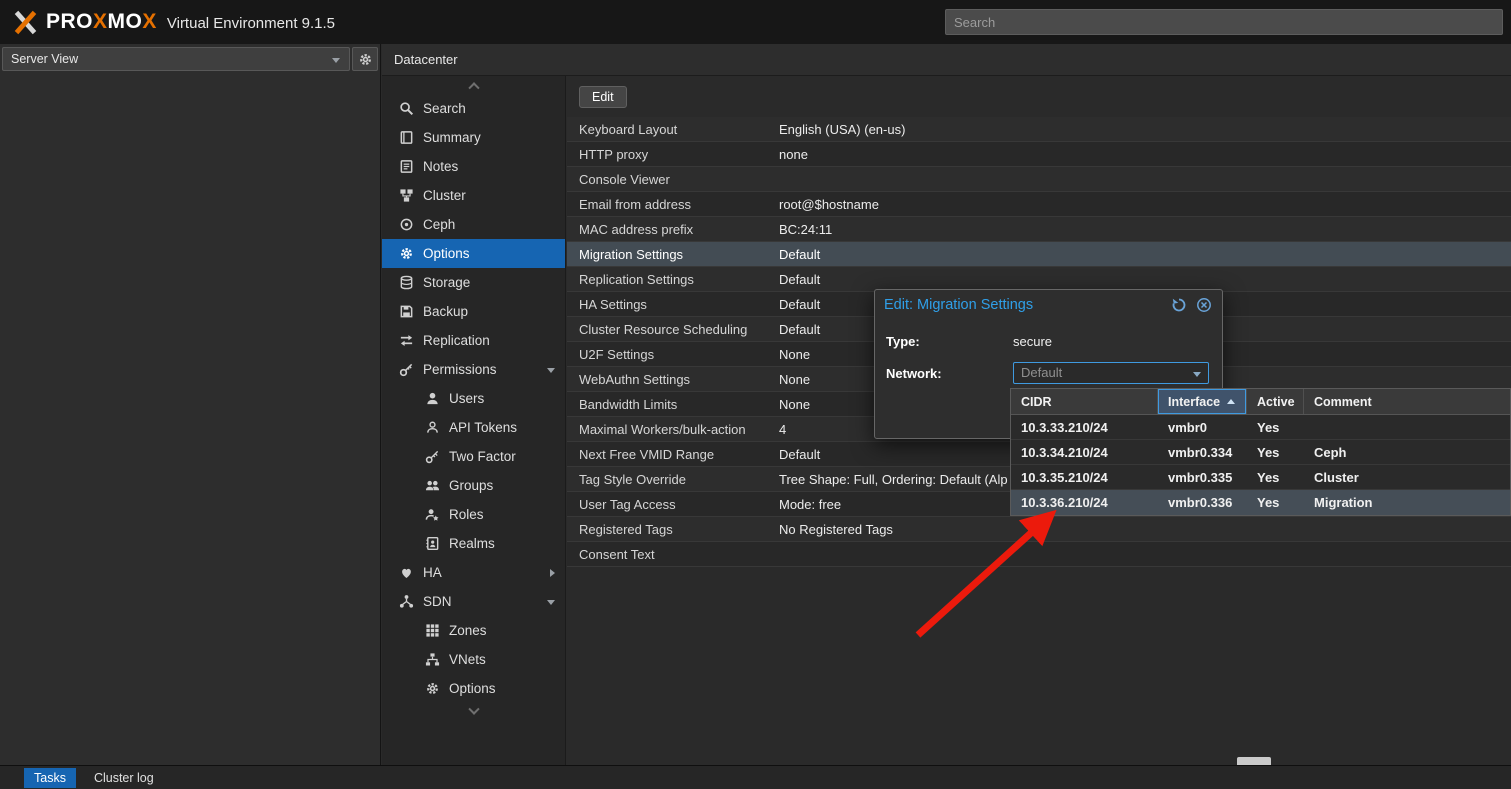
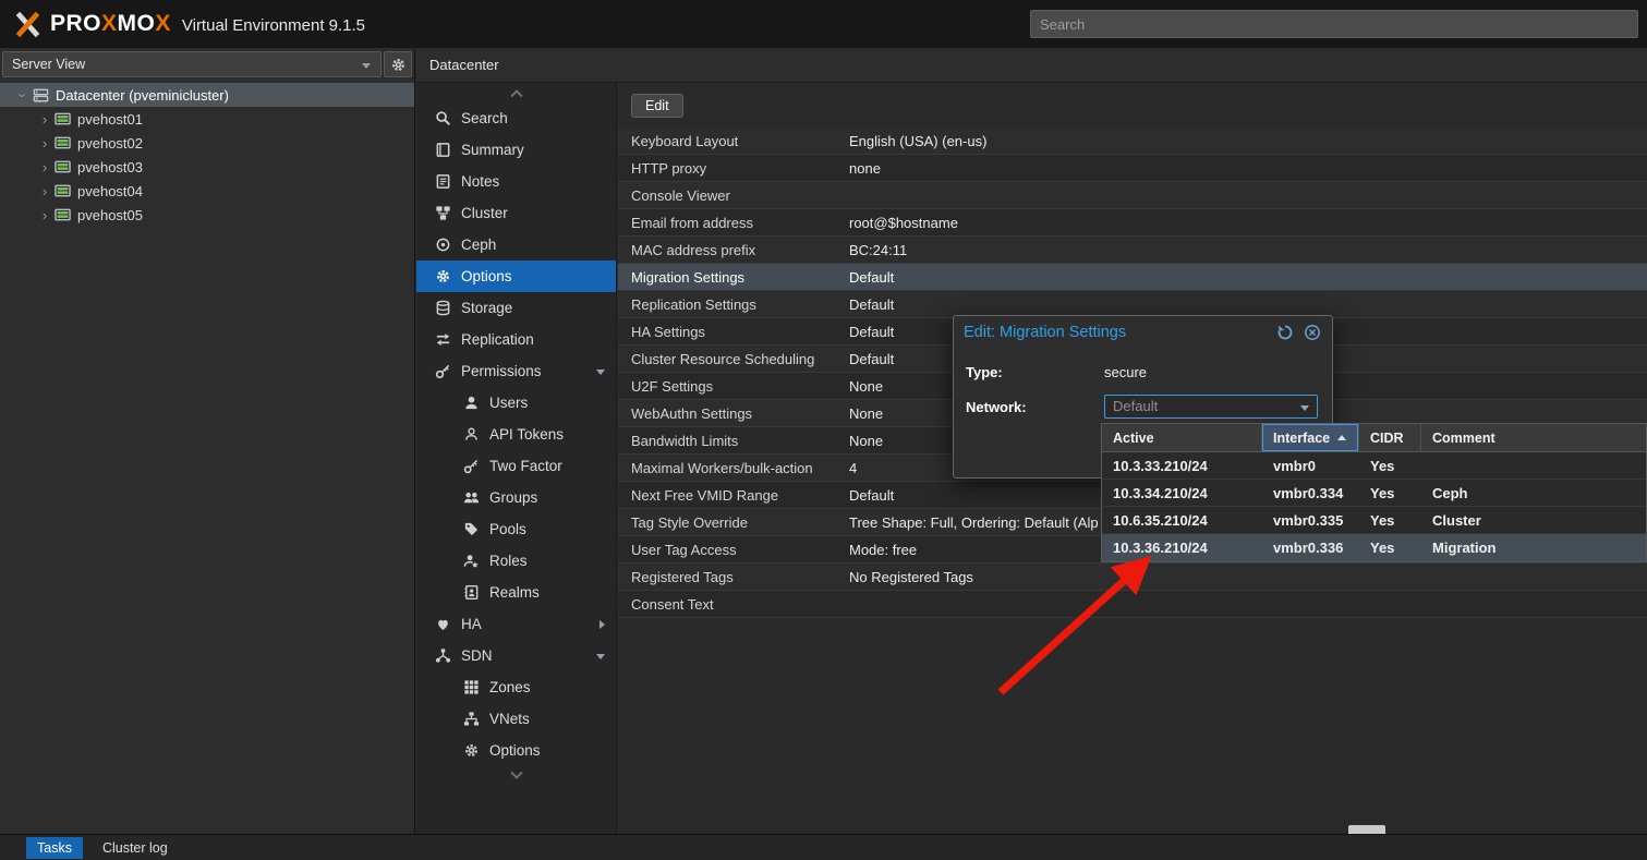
  PROXMOX
  Virtual Environment 9.1.5
  Search
  Server View
+ Datacenter (pveminicluster)
+ pvehost01
+ pvehost02
+ pvehost03
+ pvehost04
+ pvehost05
  Datacenter
  Search
  Summary
  Notes
  Cluster
  Ceph
  Options
  Storage
- Backup
  Replication
  Permissions
  Users
  API Tokens
  Two Factor
  Groups
+ Pools
  Roles
  Realms
  HA
  SDN
  Zones
  VNets
  Options
  Edit
  Keyboard Layout
  English (USA) (en-us)
  HTTP proxy
  none
  Console Viewer
  Email from address
  root@$hostname
  MAC address prefix
  BC:24:11
  Migration Settings
  Default
  Replication Settings
  Default
  HA Settings
  Default
  Cluster Resource Scheduling
  Default
  U2F Settings
  None
  WebAuthn Settings
  None
  Bandwidth Limits
  None
  Maximal Workers/bulk-action
  4
  Next Free VMID Range
  Default
  Tag Style Override
  Tree Shape: Full, Ordering: Default (Alp
  User Tag Access
  Mode: free
  Registered Tags
  No Registered Tags
  Consent Text
  Edit: Migration Settings
  Type:
  secure
  Network:
  Default
- CIDR
+ Active
  Interface
- Active
+ CIDR
  Comment
  10.3.33.210/24
  vmbr0
  Yes
  10.3.34.210/24
  vmbr0.334
  Yes
  Ceph
- 10.3.35.210/24
+ 10.6.35.210/24
  vmbr0.335
  Yes
  Cluster
  10.3.36.210/24
  vmbr0.336
  Yes
  Migration
  Tasks
  Cluster log
